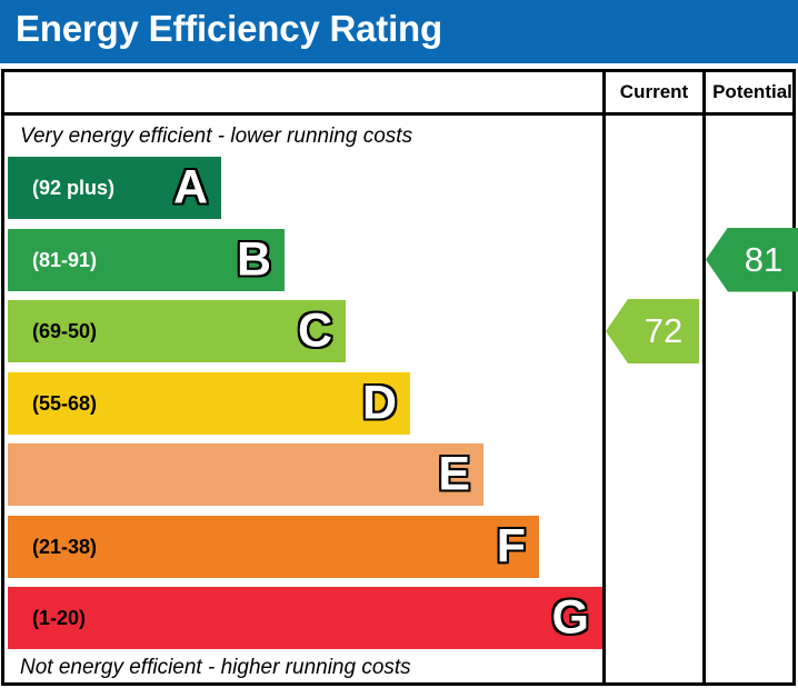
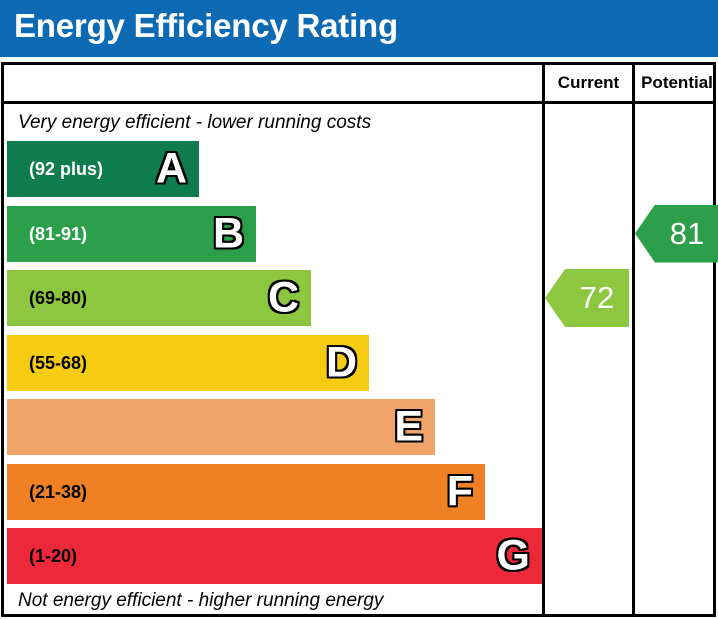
  Energy Efficiency Rating
  Current
  Potential
  Very energy efficient - lower running costs
- Not energy efficient - higher running costs
+ Not energy efficient - higher running energy
  (92 plus)
  A
  (81-91)
  B
- (69-50)
+ (69-80)
  C
  (55-68)
  D
  E
  (21-38)
  F
  (1-20)
  G
  72
  81
